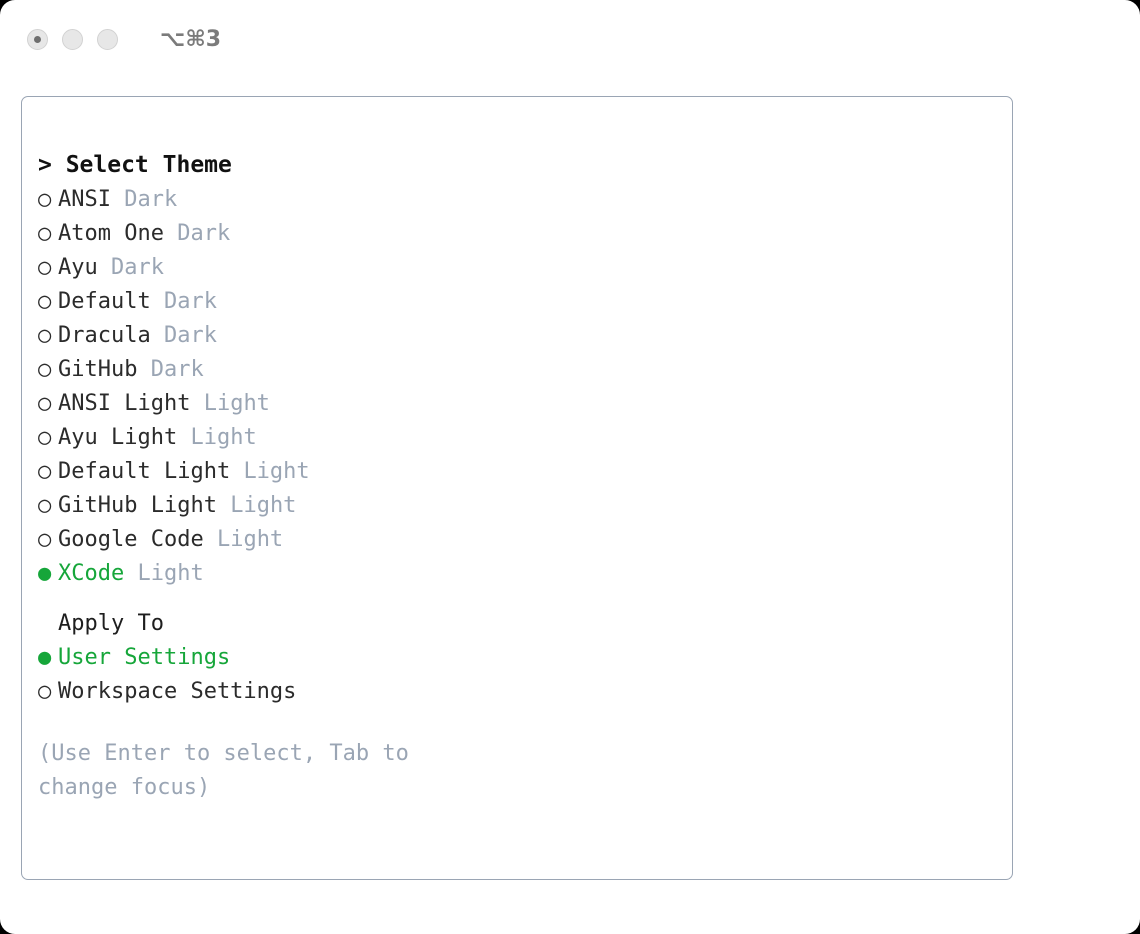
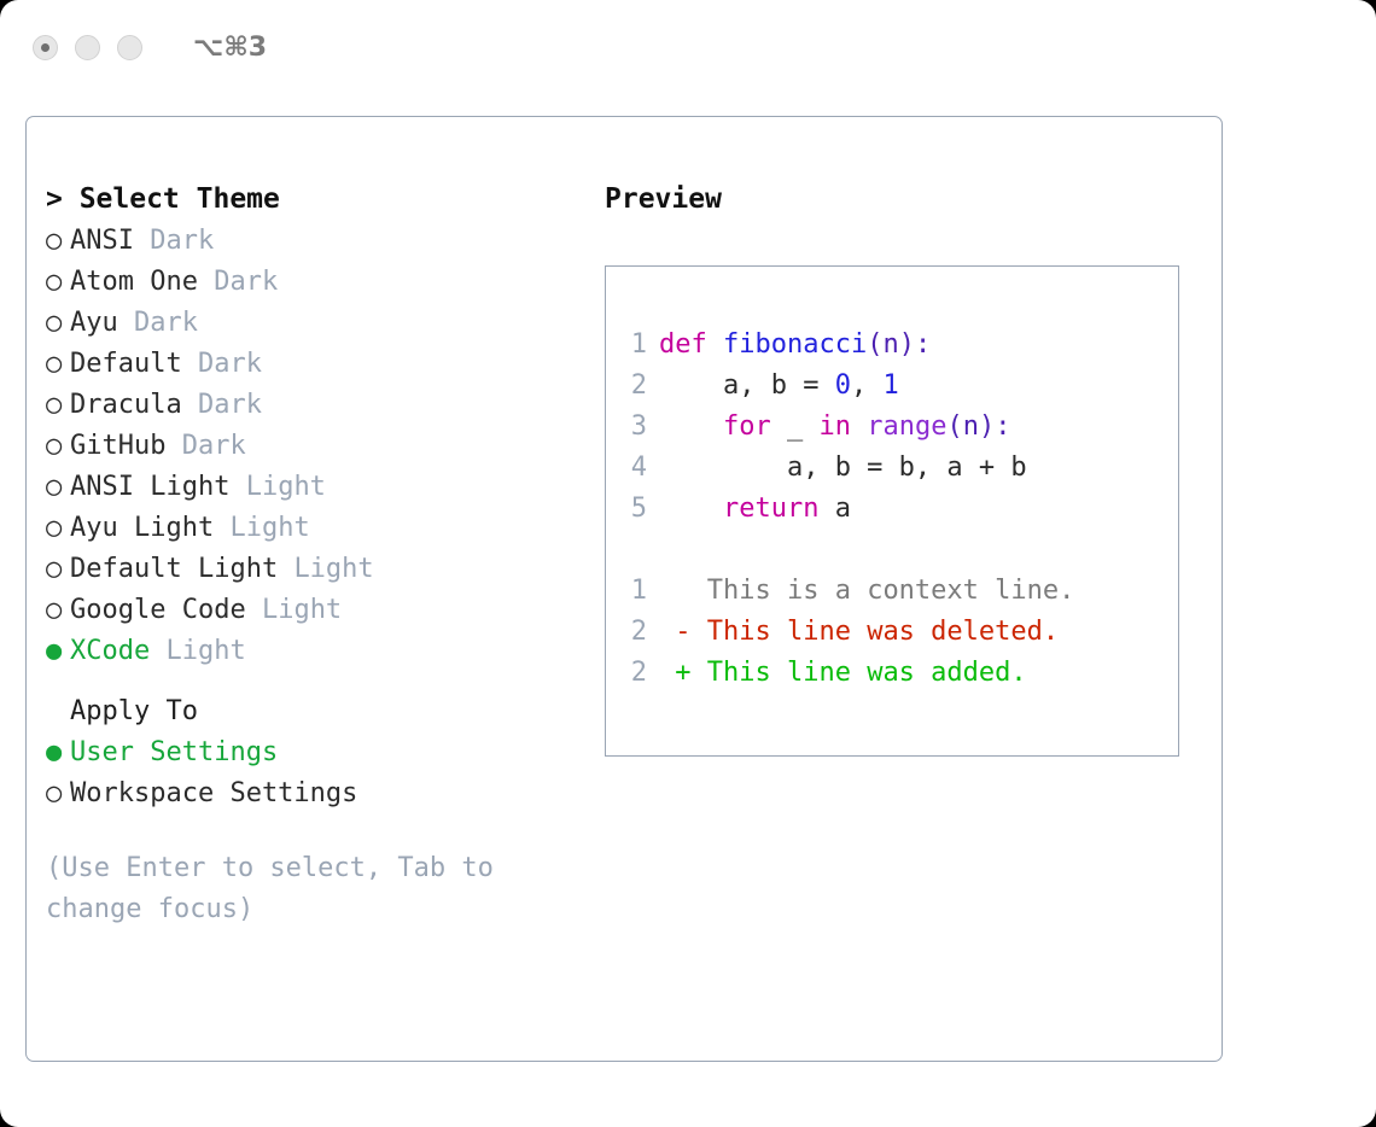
  ⌥⌘3
  > Select Theme
  ○ ANSI Dark
  ○ Atom One Dark
  ○ Ayu Dark
  ○ Default Dark
  ○ Dracula Dark
  ○ GitHub Dark
  ○ ANSI Light Light
  ○ Ayu Light Light
  ○ Default Light Light
- ○ GitHub Light Light
  ○ Google Code Light
  ● XCode Light
  Apply To
  ● User Settings
  ○ Workspace Settings
  (Use Enter to select, Tab to change focus)
+ Preview
+ 1 def fibonacci(n):
+ 2 a, b = 0, 1
+ 3 for _ in range(n):
+ 4 a, b = b, a + b
+ 5 return a
+ 1 This is a context line.
+ 2 - This line was deleted.
+ 2 + This line was added.
